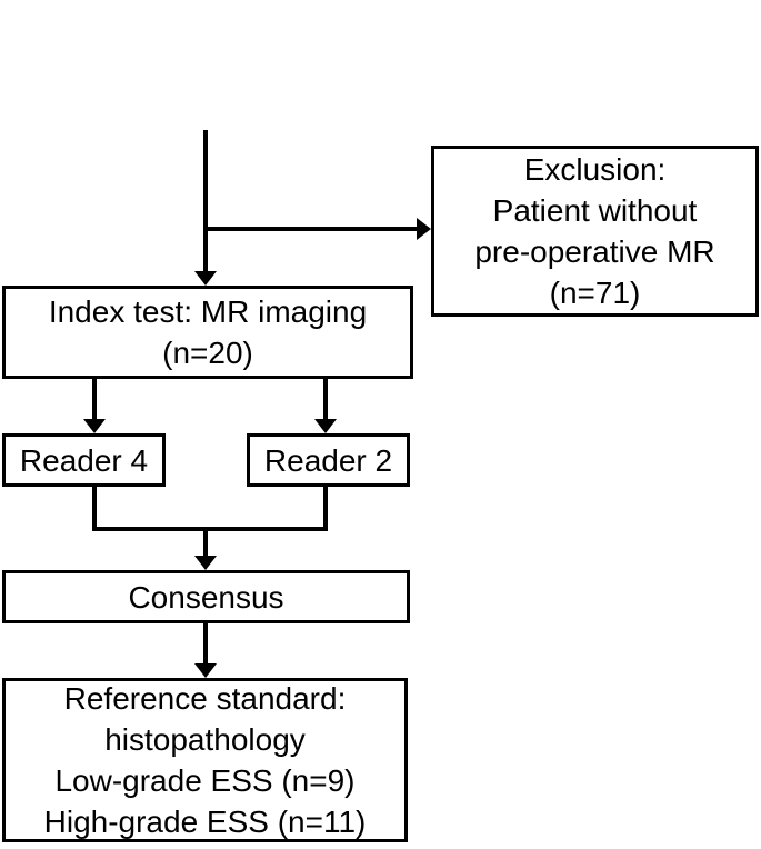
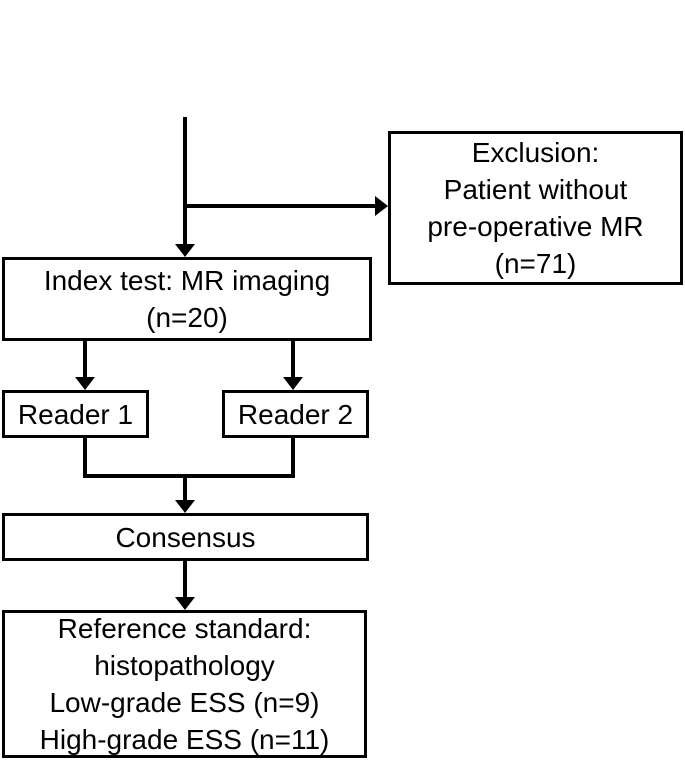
  Exclusion:
  Patient without
  pre-operative MR
  (n=71)
  Index test: MR imaging
  (n=20)
- Reader 4
+ Reader 1
  Reader 2
  Consensus
  Reference standard:
  histopathology
  Low-grade ESS (n=9)
  High-grade ESS (n=11)
